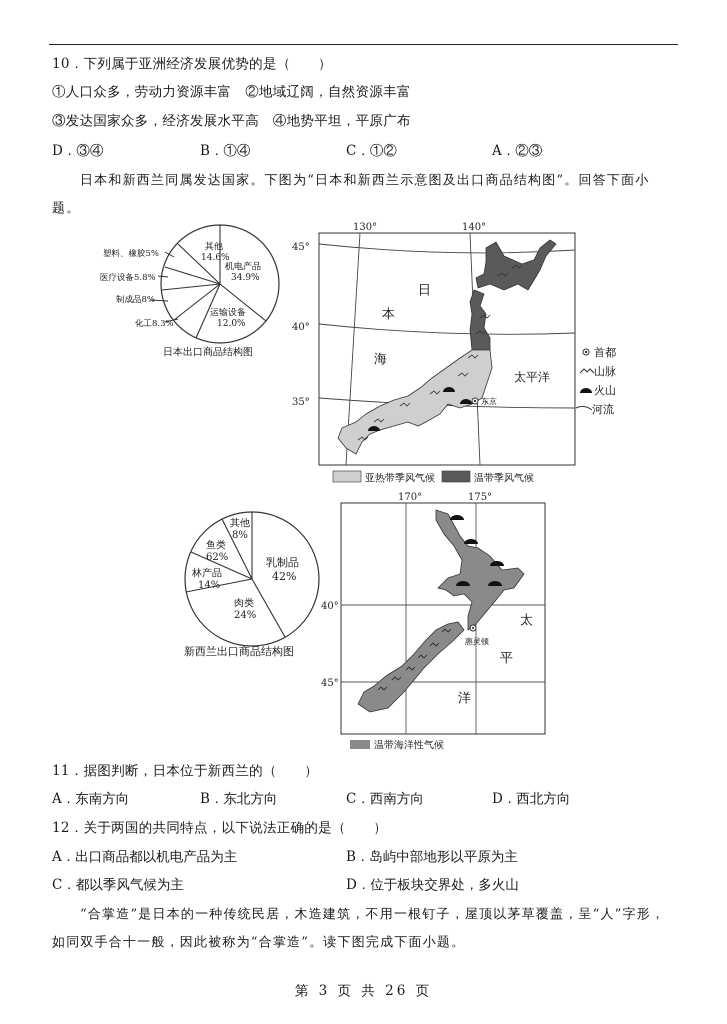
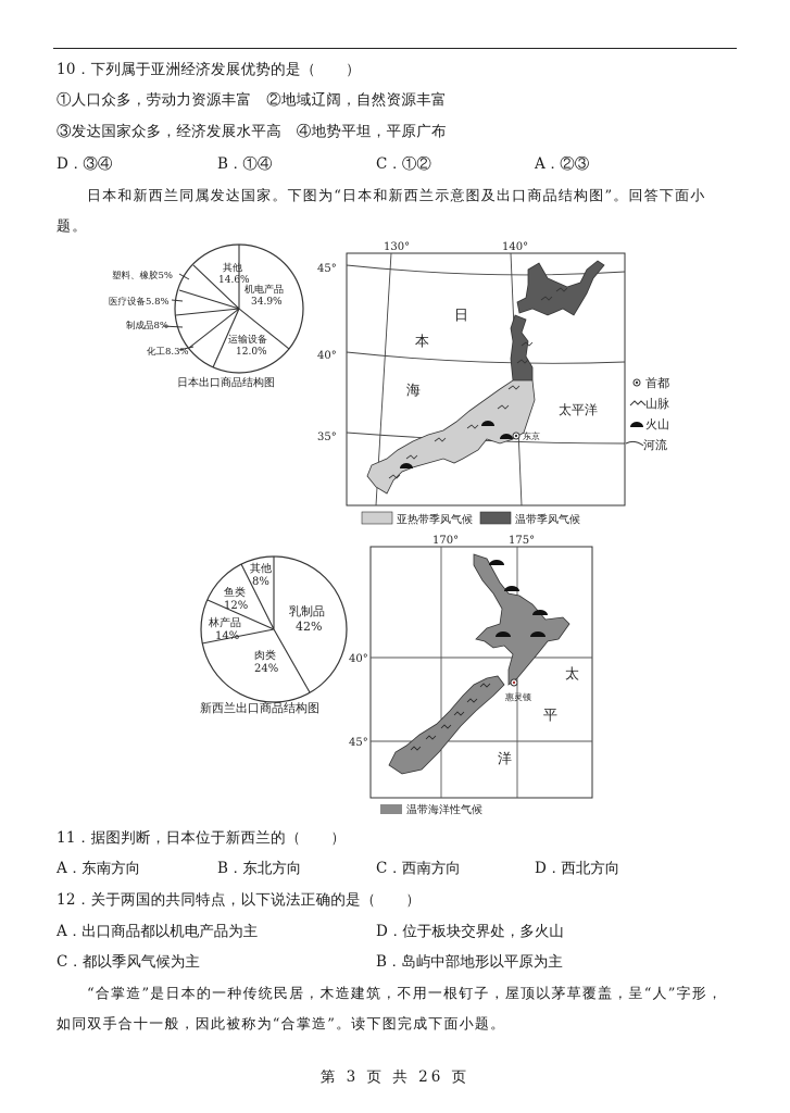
  10．下列属于亚洲经济发展优势的是（ ）
  ①人口众多，劳动力资源丰富 ②地域辽阔，自然资源丰富
  ③发达国家众多，经济发展水平高 ④地势平坦，平原广布
  D．③④
  B．①④
  C．①②
  A．②③
  日本和新西兰同属发达国家。下图为“日本和新西兰示意图及出口商品结构图”。回答下面小
  题。
  其他
  14.6%
  机电产品
  34.9%
  运输设备
  12.0%
  塑料、橡胶5%
  医疗设备5.8%
  制成品8%
  化工8.3%
  日本出口商品结构图
  130°
  140°
  45°
  40°
  35°
  东京
  日
  本
  海
  太平洋
  亚热带季风气候
  温带季风气候
  首都
  山脉
  火山
  河流
  其他
  8%
  鱼类
- 62%
+ 12%
  林产品
  14%
  乳制品
  42%
  肉类
  24%
  新西兰出口商品结构图
  170°
  175°
  40°
  45°
  惠灵顿
  太
  平
  洋
  温带海洋性气候
  11．据图判断，日本位于新西兰的（ ）
  A．东南方向
  B．东北方向
  C．西南方向
  D．西北方向
  12．关于两国的共同特点，以下说法正确的是（ ）
  A．出口商品都以机电产品为主
- B．岛屿中部地形以平原为主
+ D．位于板块交界处，多火山
  C．都以季风气候为主
- D．位于板块交界处，多火山
+ B．岛屿中部地形以平原为主
  “合掌造”是日本的一种传统民居，木造建筑，不用一根钉子，屋顶以茅草覆盖，呈“人”字形，
  如同双手合十一般，因此被称为“合掌造”。读下图完成下面小题。
  第 3 页 共 26 页
